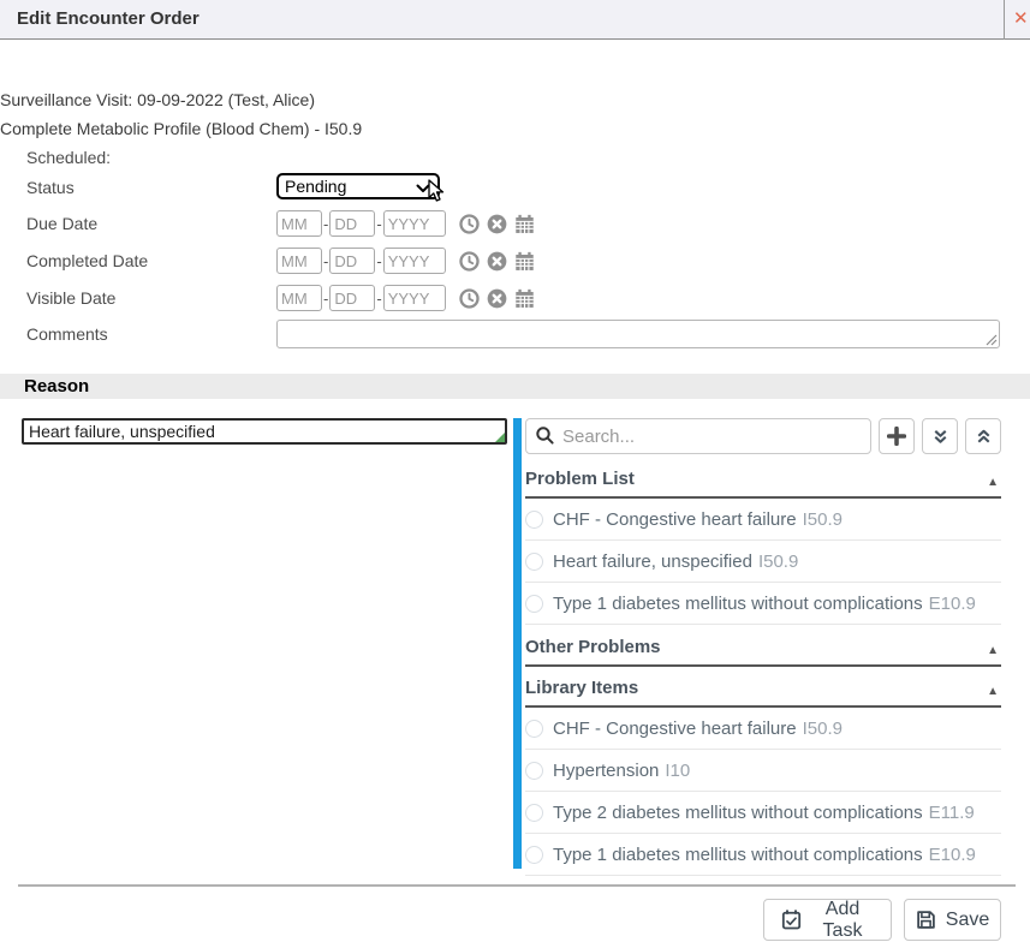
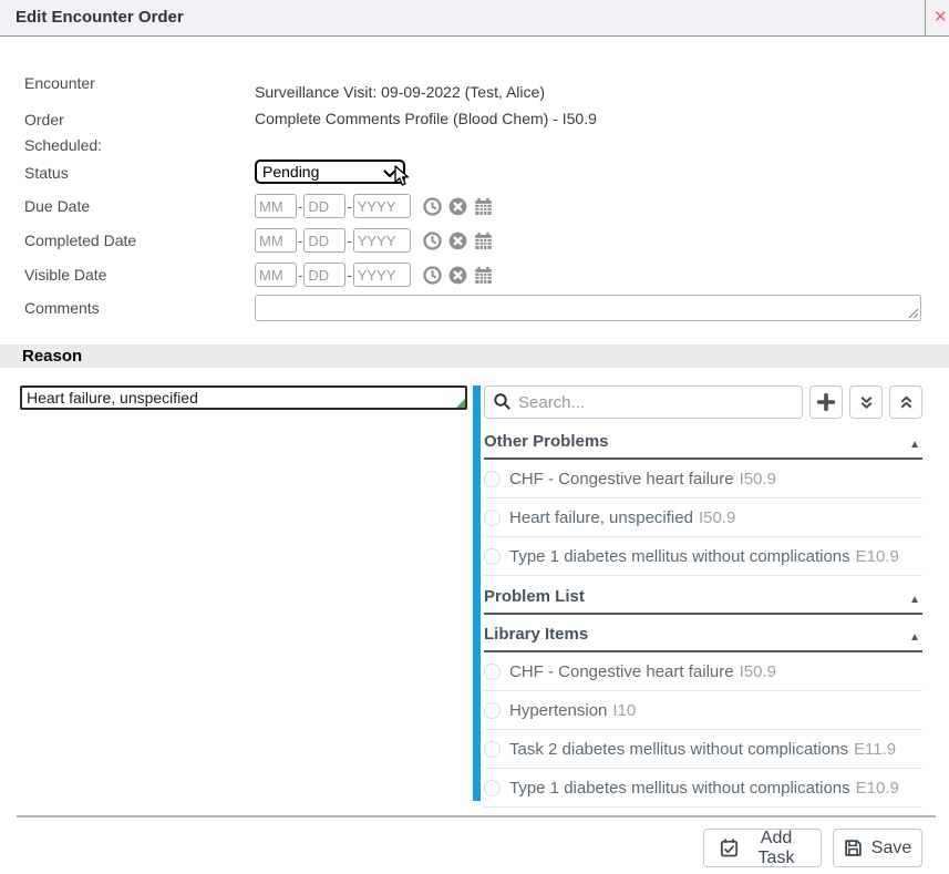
  Edit Encounter Order
  ✕
+ Encounter
  Surveillance Visit: 09-09-2022 (Test, Alice)
+ Order
- Complete Metabolic Profile (Blood Chem) - I50.9
+ Complete Comments Profile (Blood Chem) - I50.9
  Scheduled:
  Status
  Pending
  Due Date
  MM
  -
  DD
  -
  YYYY
  Completed Date
  MM
  -
  DD
  -
  YYYY
  Visible Date
  MM
  -
  DD
  -
  YYYY
  Comments
  Reason
  Heart failure, unspecified
  Search...
- Problem List
+ Other Problems
  ▲
  CHF - Congestive heart failure
  I50.9
  Heart failure, unspecified
  I50.9
  Type 1 diabetes mellitus without complications
  E10.9
- Other Problems
+ Problem List
  ▲
  Library Items
  ▲
  CHF - Congestive heart failure
  I50.9
  Hypertension
  I10
- Type 2 diabetes mellitus without complications
+ Task 2 diabetes mellitus without complications
  E11.9
  Type 1 diabetes mellitus without complications
  E10.9
  Add Task
  Save
